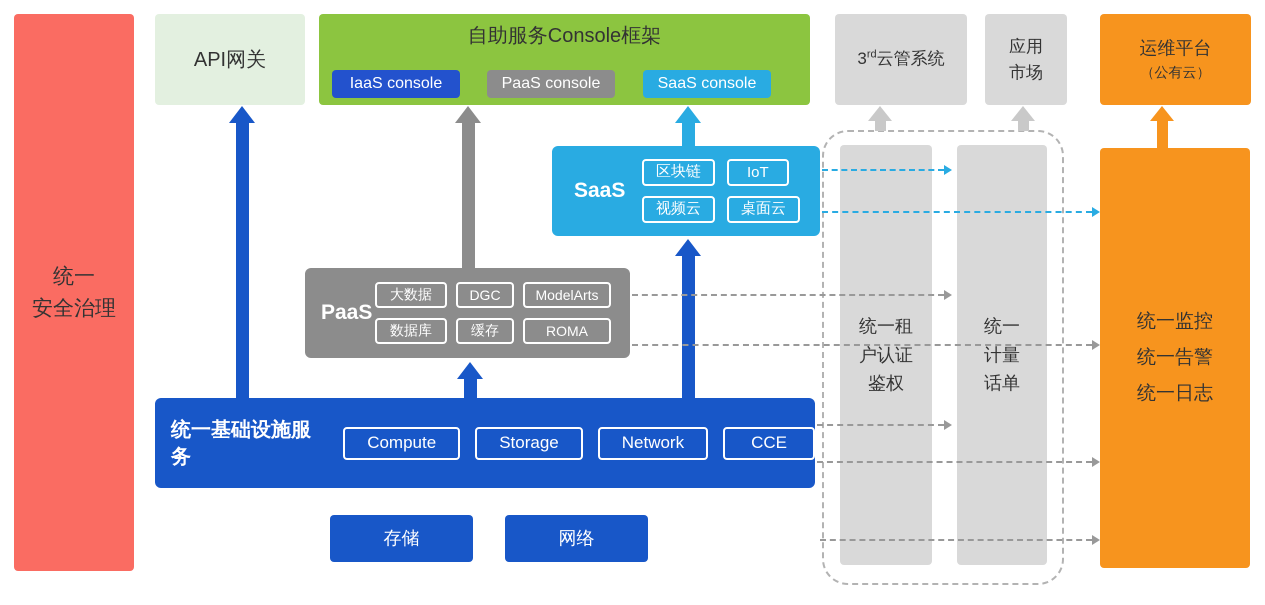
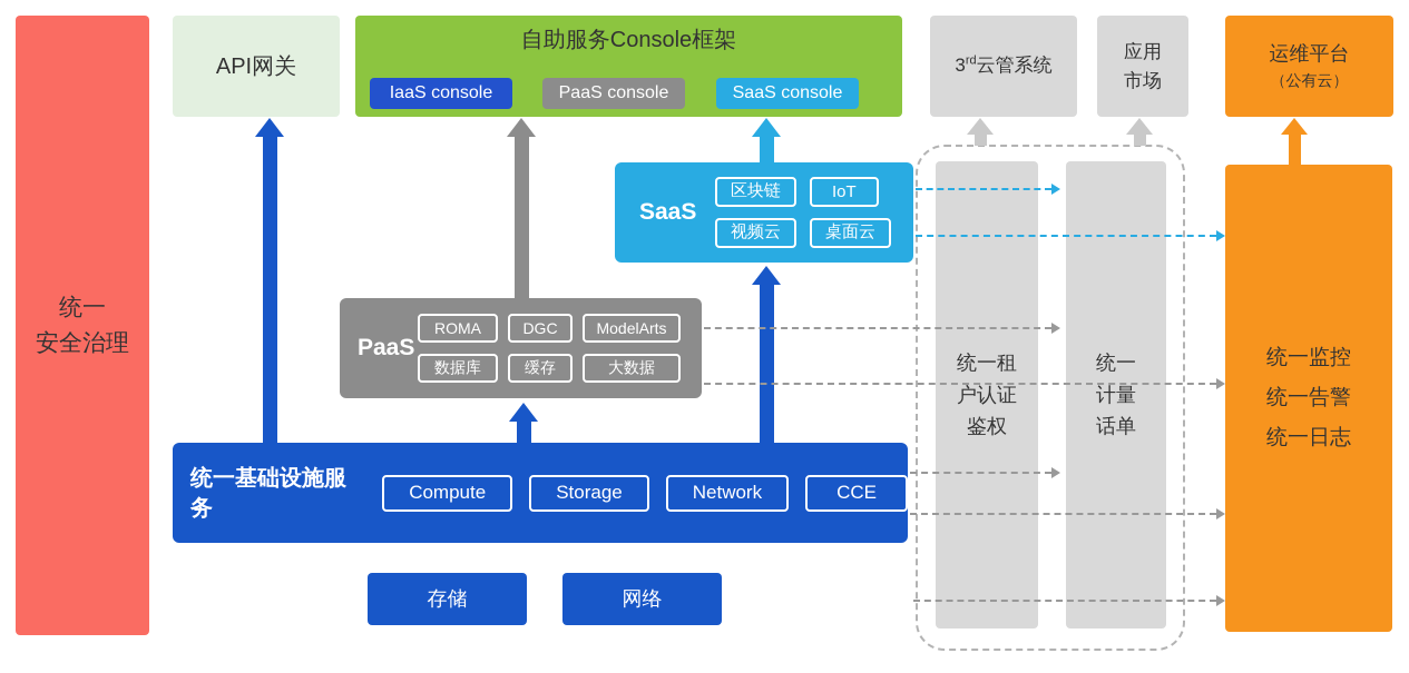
  统一
  安全治理
  API网关
  自助服务Console框架
  IaaS console
  PaaS console
  SaaS console
  3rd云管系统
  应用
  市场
  运维平台
  （公有云）
  SaaS
  区块链
  IoT
  视频云
  桌面云
  PaaS
- 大数据
+ ROMA
  DGC
  ModelArts
  数据库
  缓存
- ROMA
+ 大数据
  统一基础设施服务
  Compute
  Storage
  Network
  CCE
  存储
  网络
  统一租
  户认证
  鉴权
  统一
  计量
  话单
  统一监控
  统一告警
  统一日志
